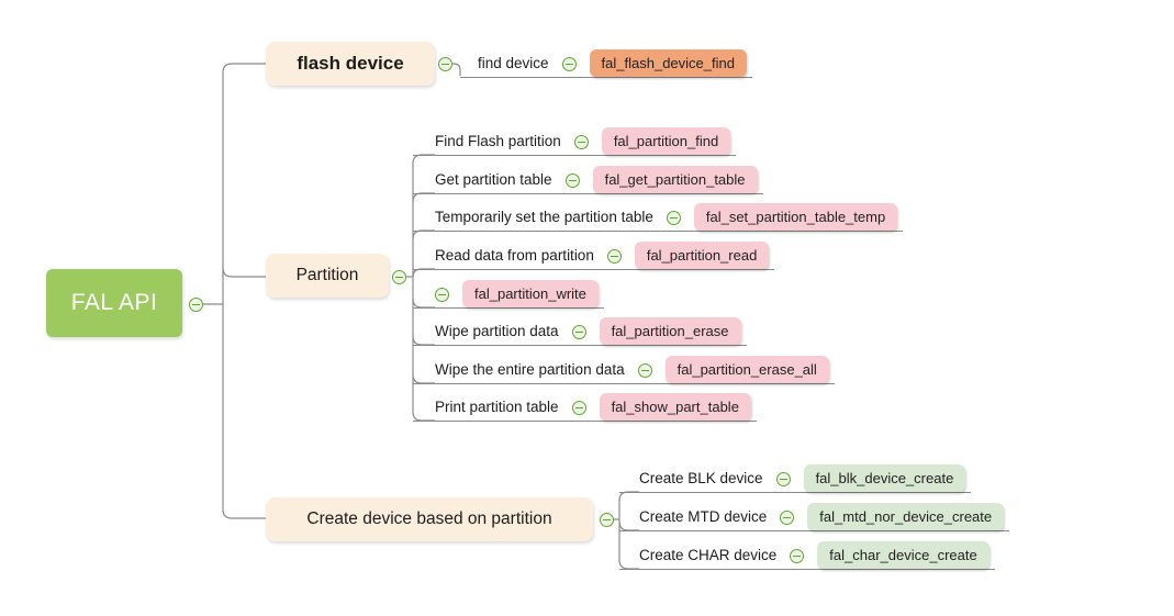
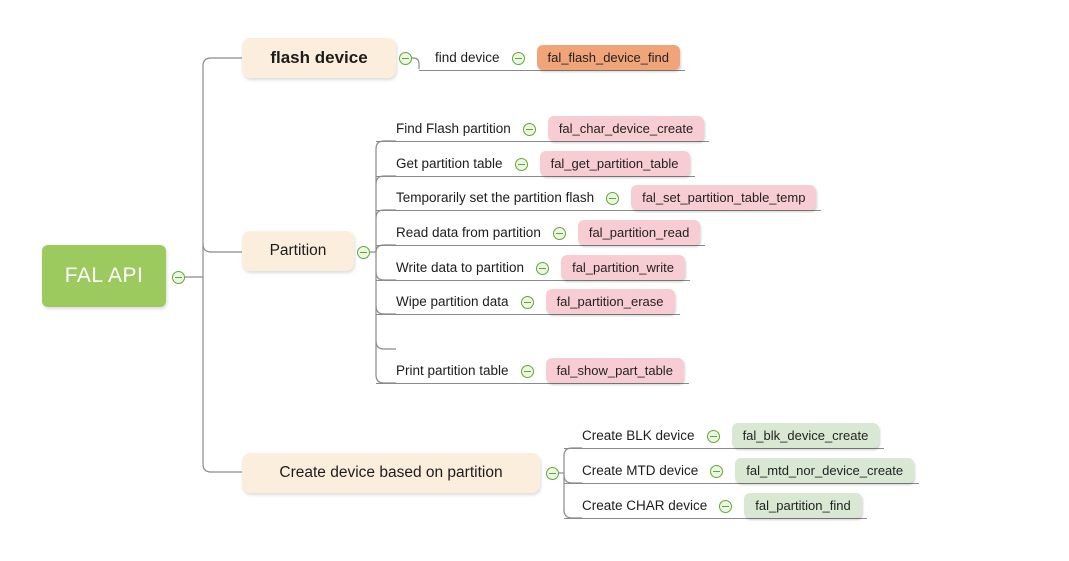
  FAL API
  flash device
  find device
  fal_flash_device_find
  Partition
  Find Flash partition
- fal_partition_find
+ fal_char_device_create
  Get partition table
  fal_get_partition_table
- Temporarily set the partition table
+ Temporarily set the partition flash
  fal_set_partition_table_temp
  Read data from partition
  fal_partition_read
+ Write data to partition
  fal_partition_write
  Wipe partition data
  fal_partition_erase
- Wipe the entire partition data
- fal_partition_erase_all
  Print partition table
  fal_show_part_table
  Create device based on partition
  Create BLK device
  fal_blk_device_create
  Create MTD device
  fal_mtd_nor_device_create
  Create CHAR device
- fal_char_device_create
+ fal_partition_find
